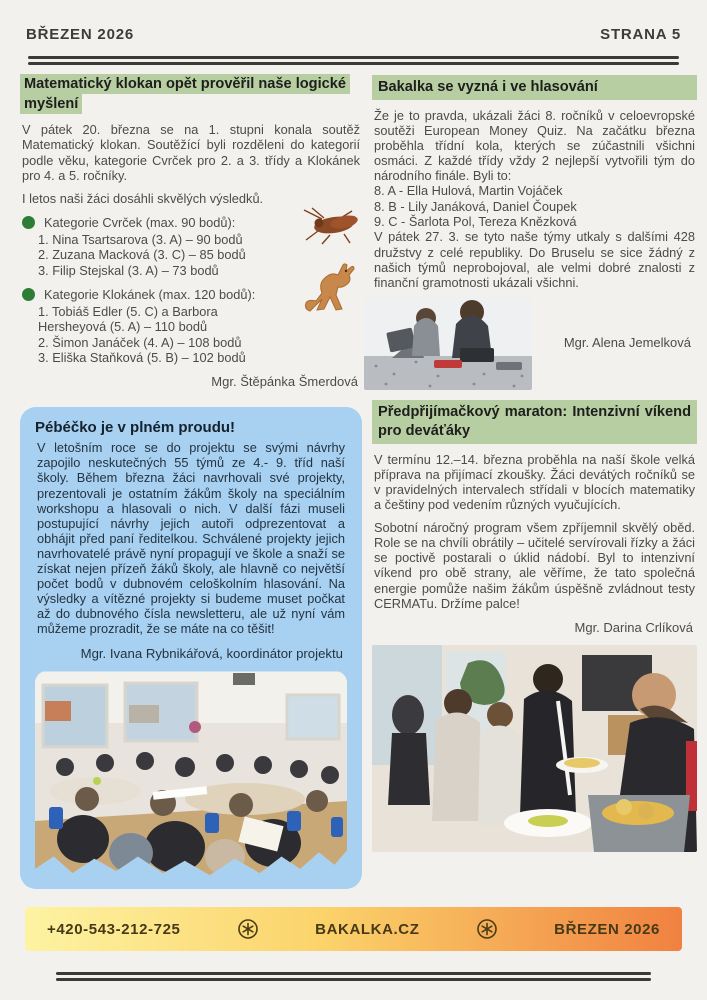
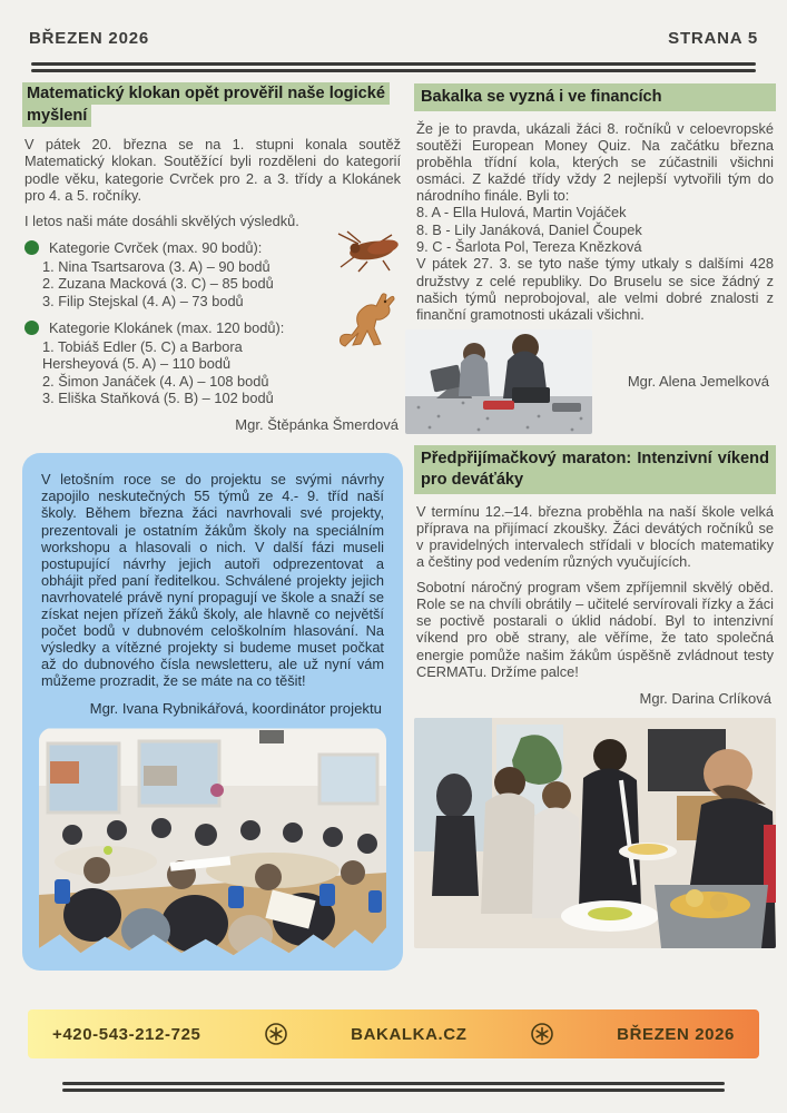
  BŘEZEN 2026
  STRANA 5
  Matematický klokan opět prověřil naše logické myšlení
  V pátek 20. března se na 1. stupni konala soutěž Matematický klokan. Soutěžící byli rozděleni do kategorií podle věku, kategorie Cvrček pro 2. a 3. třídy a Klokánek pro 4. a 5. ročníky.
- I letos naši žáci dosáhli skvělých výsledků.
+ I letos naši máte dosáhli skvělých výsledků.
  Kategorie Cvrček (max. 90 bodů):
  1. Nina Tsartsarova (3. A) – 90 bodů
  2. Zuzana Macková (3. C) – 85 bodů
- 3. Filip Stejskal (3. A) – 73 bodů
+ 3. Filip Stejskal (4. A) – 73 bodů
  Kategorie Klokánek (max. 120 bodů):
  1. Tobiáš Edler (5. C) a Barbora Hersheyová (5. A) – 110 bodů
  2. Šimon Janáček (4. A) – 108 bodů
  3. Eliška Staňková (5. B) – 102 bodů
  Mgr. Štěpánka Šmerdová
- Pébéčko je v plném proudu!
  V letošním roce se do projektu se svými návrhy zapojilo neskutečných 55 týmů ze 4.- 9. tříd naší školy. Během března žáci navrhovali své projekty, prezentovali je ostatním žákům školy na speciálním workshopu a hlasovali o nich. V další fázi museli postupující návrhy jejich autoři odprezentovat a obhájit před paní ředitelkou. Schválené projekty jejich navrhovatelé právě nyní propagují ve škole a snaží se získat nejen přízeň žáků školy, ale hlavně co největší počet bodů v dubnovém celoškolním hlasování. Na výsledky a vítězné projekty si budeme muset počkat až do dubnového čísla newsletteru, ale už nyní vám můžeme prozradit, že se máte na co těšit!
  Mgr. Ivana Rybnikářová, koordinátor projektu
- Bakalka se vyzná i ve hlasování
+ Bakalka se vyzná i ve financích
  Že je to pravda, ukázali žáci 8. ročníků v celoevropské soutěži European Money Quiz. Na začátku března proběhla třídní kola, kterých se zúčastnili všichni osmáci. Z každé třídy vždy 2 nejlepší vytvořili tým do národního finále. Byli to:
  8. A - Ella Hulová, Martin Vojáček
  8. B - Lily Janáková, Daniel Čoupek
  9. C - Šarlota Pol, Tereza Knězková
  V pátek 27. 3. se tyto naše týmy utkaly s dalšími 428 družstvy z celé republiky. Do Bruselu se sice žádný z našich týmů neprobojoval, ale velmi dobré znalosti z finanční gramotnosti ukázali všichni.
  Mgr. Alena Jemelková
  Předpřijímačkový maraton: Intenzivní víkend pro deváťáky
  V termínu 12.–14. března proběhla na naší škole velká příprava na přijímací zkoušky. Žáci devátých ročníků se v pravidelných intervalech střídali v blocích matematiky a češtiny pod vedením různých vyučujících.
  Sobotní náročný program všem zpříjemnil skvělý oběd. Role se na chvíli obrátily – učitelé servírovali řízky a žáci se poctivě postarali o úklid nádobí. Byl to intenzivní víkend pro obě strany, ale věříme, že tato společná energie pomůže našim žákům úspěšně zvládnout testy CERMATu. Držíme palce!
  Mgr. Darina Crlíková
  +420-543-212-725
  BAKALKA.CZ
  BŘEZEN 2026
